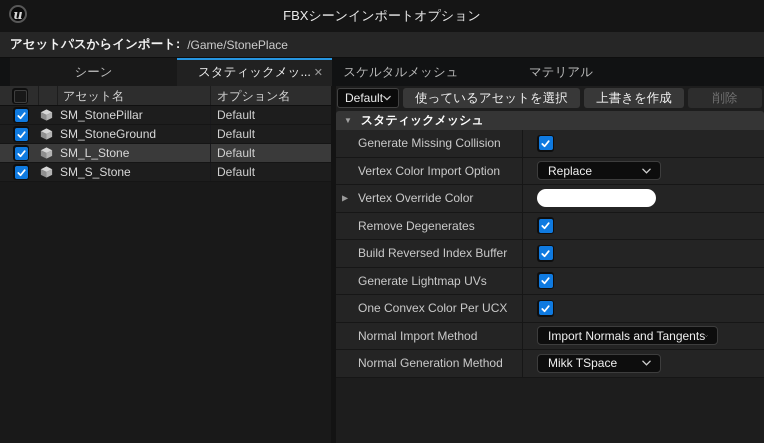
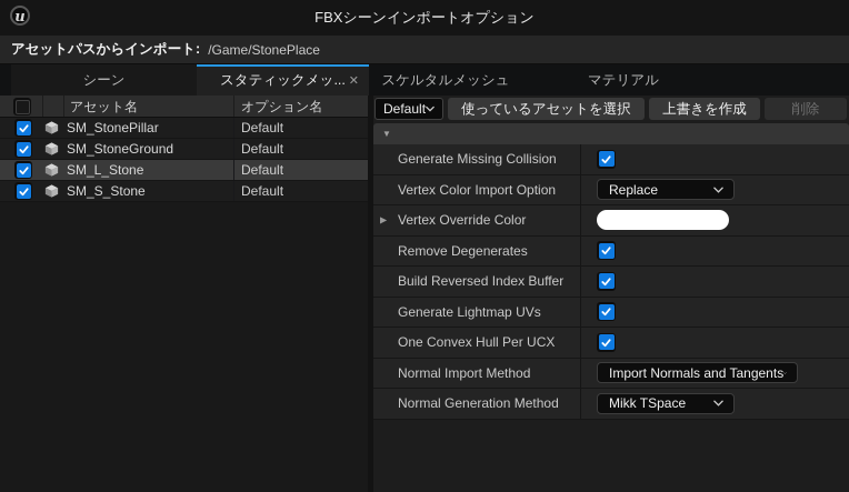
  u
  FBXシーンインポートオプション
  アセットパスからインポート:
  /Game/StonePlace
  シーン
  スタティックメッ...
  ✕
  スケルタルメッシュ
  マテリアル
  アセット名
  オプション名
  SM_StonePillar
  Default
  SM_StoneGround
  Default
  SM_L_Stone
  Default
  SM_S_Stone
  Default
  Default
  使っているアセットを選択
  上書きを作成
  削除
  ▼
- スタティックメッシュ
  Generate Missing Collision
  Vertex Color Import Option
  Replace
  ▶
  Vertex Override Color
  Remove Degenerates
  Build Reversed Index Buffer
  Generate Lightmap UVs
- One Convex Color Per UCX
+ One Convex Hull Per UCX
  Normal Import Method
  Import Normals and Tangents
  Normal Generation Method
  Mikk TSpace
